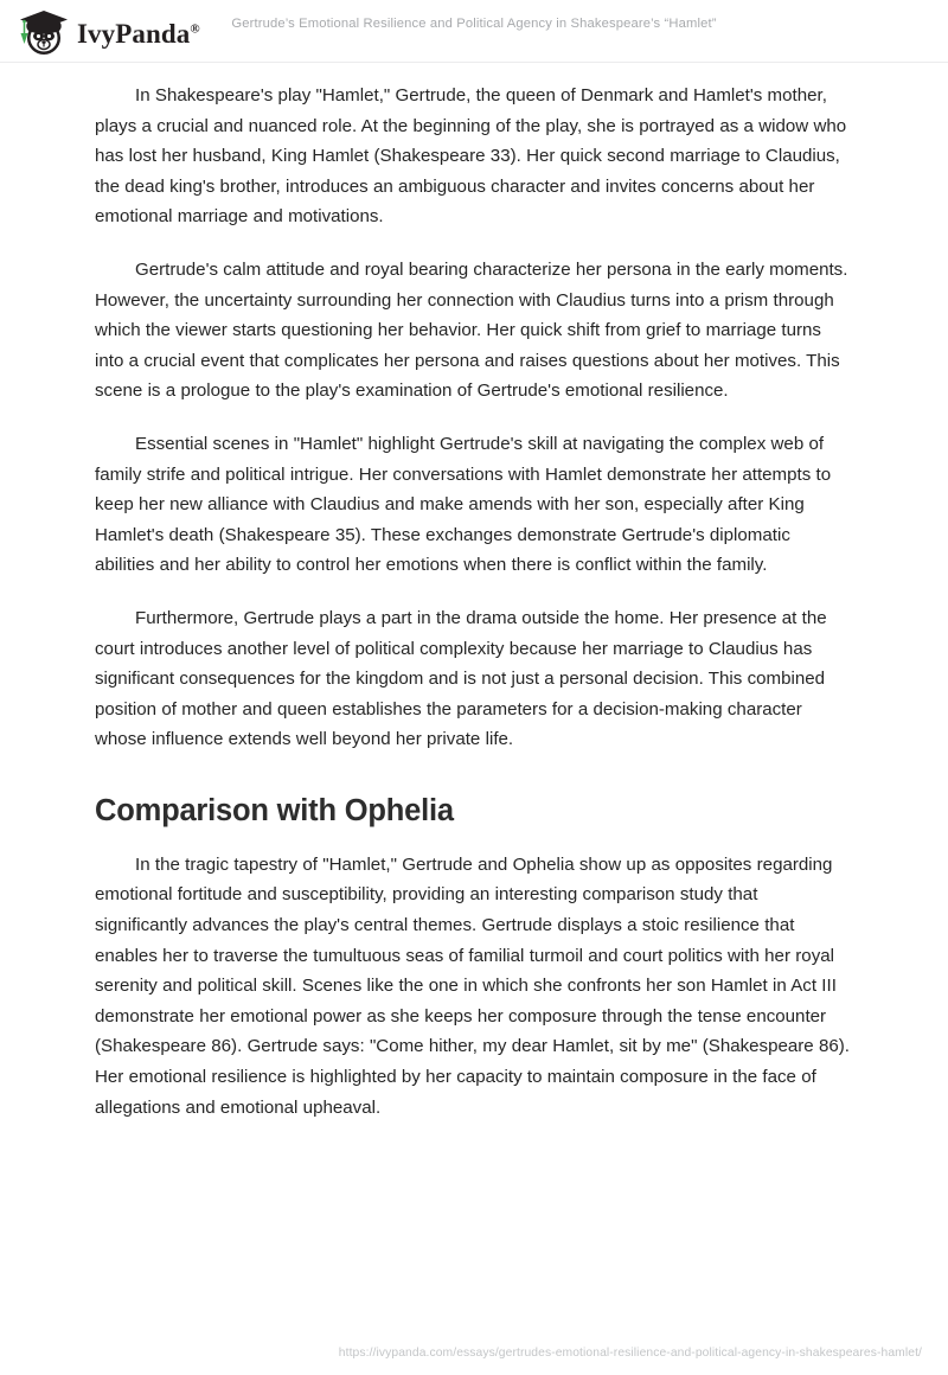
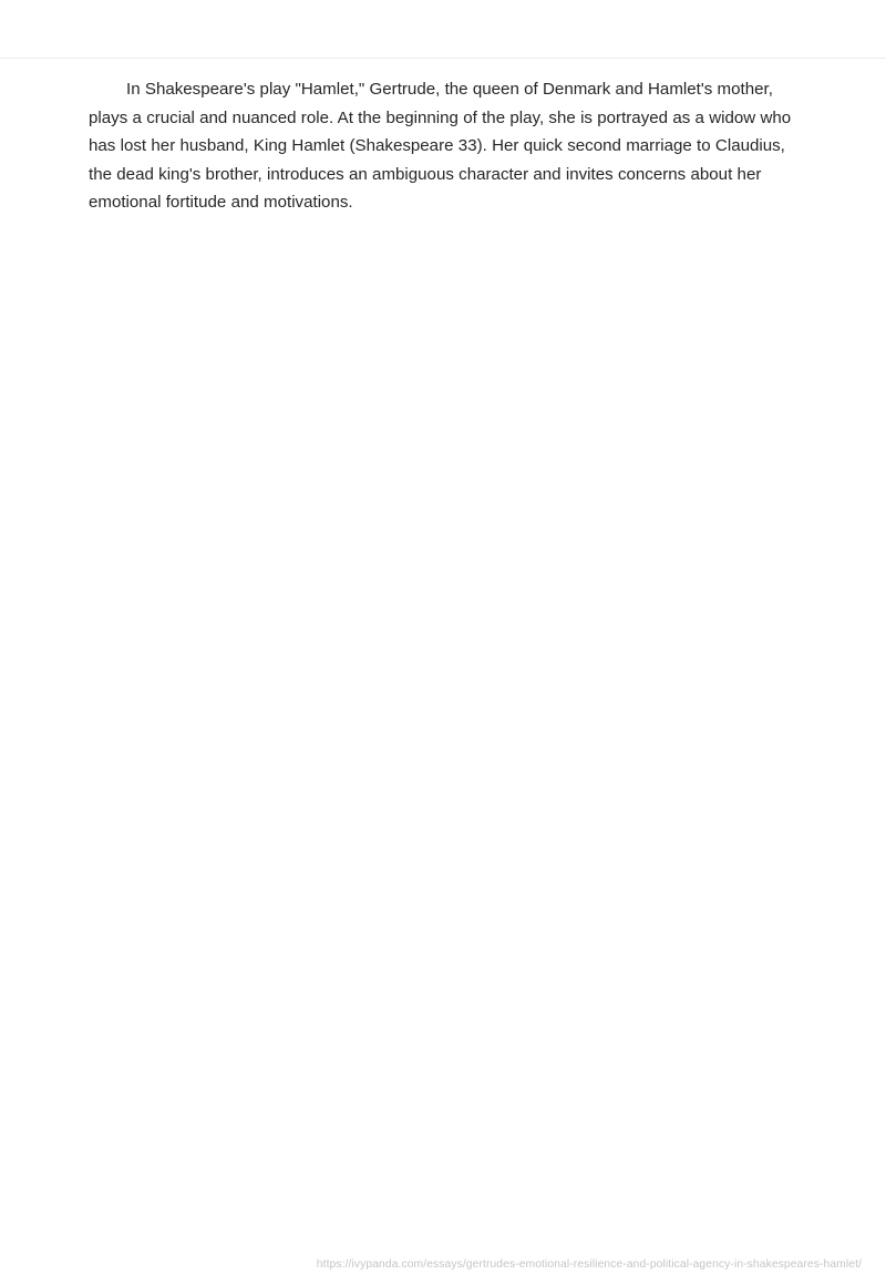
- IvyPanda®
- Gertrude’s Emotional Resilience and Political Agency in Shakespeare’s “Hamlet”
- In Shakespeare's play "Hamlet," Gertrude, the queen of Denmark and Hamlet's mother, plays a crucial and nuanced role. At the beginning of the play, she is portrayed as a widow who has lost her husband, King Hamlet (Shakespeare 33). Her quick second marriage to Claudius, the dead king's brother, introduces an ambiguous character and invites concerns about her emotional marriage and motivations.
+ In Shakespeare's play "Hamlet," Gertrude, the queen of Denmark and Hamlet's mother, plays a crucial and nuanced role. At the beginning of the play, she is portrayed as a widow who has lost her husband, King Hamlet (Shakespeare 33). Her quick second marriage to Claudius, the dead king's brother, introduces an ambiguous character and invites concerns about her emotional fortitude and motivations.
- Gertrude's calm attitude and royal bearing characterize her persona in the early moments. However, the uncertainty surrounding her connection with Claudius turns into a prism through which the viewer starts questioning her behavior. Her quick shift from grief to marriage turns into a crucial event that complicates her persona and raises questions about her motives. This scene is a prologue to the play's examination of Gertrude's emotional resilience.
- Essential scenes in "Hamlet" highlight Gertrude's skill at navigating the complex web of family strife and political intrigue. Her conversations with Hamlet demonstrate her attempts to keep her new alliance with Claudius and make amends with her son, especially after King Hamlet's death (Shakespeare 35). These exchanges demonstrate Gertrude's diplomatic abilities and her ability to control her emotions when there is conflict within the family.
- Furthermore, Gertrude plays a part in the drama outside the home. Her presence at the court introduces another level of political complexity because her marriage to Claudius has significant consequences for the kingdom and is not just a personal decision. This combined position of mother and queen establishes the parameters for a decision-making character whose influence extends well beyond her private life.
- Comparison with Ophelia
- In the tragic tapestry of "Hamlet," Gertrude and Ophelia show up as opposites regarding emotional fortitude and susceptibility, providing an interesting comparison study that significantly advances the play's central themes. Gertrude displays a stoic resilience that enables her to traverse the tumultuous seas of familial turmoil and court politics with her royal serenity and political skill. Scenes like the one in which she confronts her son Hamlet in Act III demonstrate her emotional power as she keeps her composure through the tense encounter (Shakespeare 86). Gertrude says: "Come hither, my dear Hamlet, sit by me" (Shakespeare 86). Her emotional resilience is highlighted by her capacity to maintain composure in the face of allegations and emotional upheaval.
  https://ivypanda.com/essays/gertrudes-emotional-resilience-and-political-agency-in-shakespeares-hamlet/
